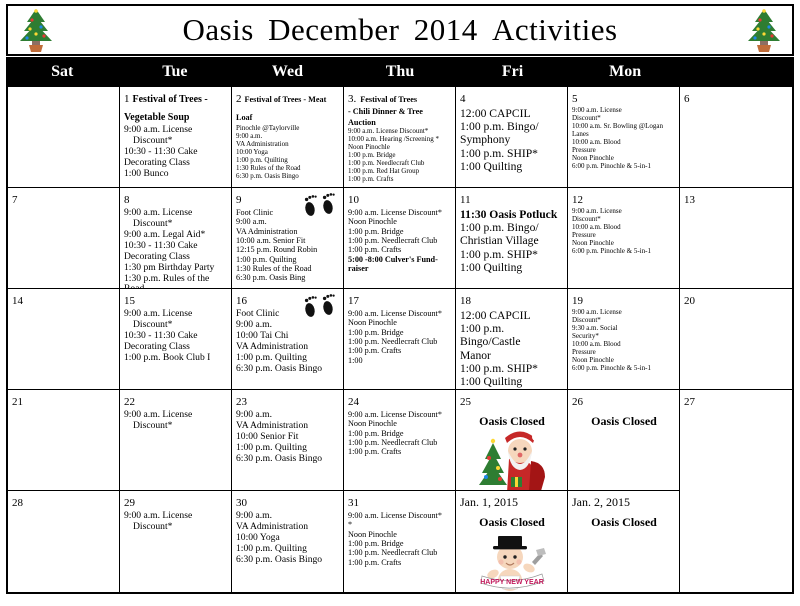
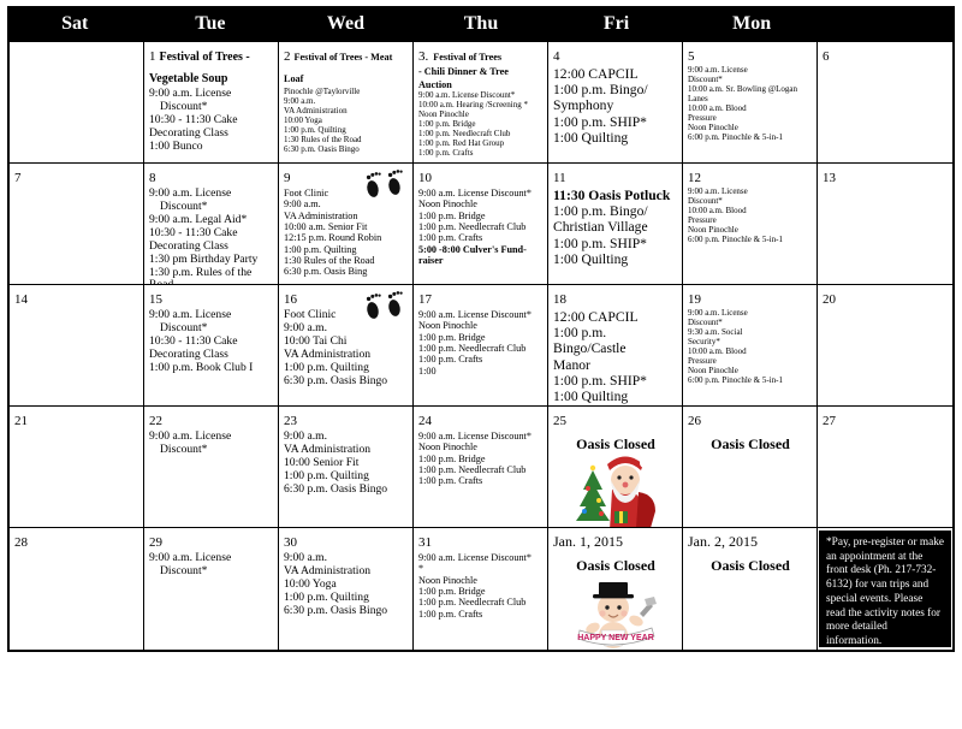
- Oasis December 2014 Activities
  Sat
  Tue
  Wed
  Thu
  Fri
  Mon
  1 Festival of Trees - Vegetable Soup
  9:00 a.m. License
  Discount*
  10:30 - 11:30 Cake
  Decorating Class
  1:00 Bunco
  2 Festival of Trees - Meat Loaf
  Pinochle @Taylorville
  9:00 a.m.
  VA Administration
  10:00 Yoga
  1:00 p.m. Quilting
  1:30 Rules of the Road
  6:30 p.m. Oasis Bingo
  3. Festival of Trees
  - Chili Dinner & Tree Auction
  9:00 a.m. License Discount*
  10:00 a.m. Hearing /Screening *
  Noon Pinochle
  1:00 p.m. Bridge
  1:00 p.m. Needlecraft Club
  1:00 p.m. Red Hat Group
  1:00 p.m. Crafts
  4
  12:00 CAPCIL
  1:00 p.m. Bingo/
  Symphony
  1:00 p.m. SHIP*
  1:00 Quilting
  5
  9:00 a.m. License
  Discount*
  10:00 a.m. Sr. Bowling @Logan
  Lanes
  10:00 a.m. Blood
  Pressure
  Noon Pinochle
  6:00 p.m. Pinochle & 5-in-1
  6
  7
  8
  9:00 a.m. License
  Discount*
  9:00 a.m. Legal Aid*
  10:30 - 11:30 Cake
  Decorating Class
  1:30 pm Birthday Party
  1:30 p.m. Rules of the
  9
  Foot Clinic
  9:00 a.m.
  VA Administration
  10:00 a.m. Senior Fit
  12:15 p.m. Round Robin
  1:00 p.m. Quilting
  1:30 Rules of the Road
  6:30 p.m. Oasis Bing
  10
  9:00 a.m. License Discount*
  Noon Pinochle
  1:00 p.m. Bridge
  1:00 p.m. Needlecraft Club
  1:00 p.m. Crafts
  5:00 -8:00 Culver's Fund-
  raiser
  11
  11:30 Oasis Potluck
  1:00 p.m. Bingo/
  Christian Village
  1:00 p.m. SHIP*
  1:00 Quilting
  12
  9:00 a.m. License
  Discount*
  10:00 a.m. Blood
  Pressure
  Noon Pinochle
  6:00 p.m. Pinochle & 5-in-1
  13
  14
  15
  9:00 a.m. License
  Discount*
  10:30 - 11:30 Cake
  Decorating Class
  1:00 p.m. Book Club I
  16
  Foot Clinic
  9:00 a.m.
  10:00 Tai Chi
  VA Administration
  1:00 p.m. Quilting
  6:30 p.m. Oasis Bingo
  17
  9:00 a.m. License Discount*
  Noon Pinochle
  1:00 p.m. Bridge
  1:00 p.m. Needlecraft Club
  1:00 p.m. Crafts
  1:00
  18
  12:00 CAPCIL
  1:00 p.m. Bingo/Castle
  Manor
  1:00 p.m. SHIP*
  1:00 Quilting
  19
  9:00 a.m. License
  Discount*
  9:30 a.m. Social
  Security*
  10:00 a.m. Blood
  Pressure
  Noon Pinochle
  6:00 p.m. Pinochle & 5-in-1
  20
  21
  22
  9:00 a.m. License
  Discount*
  23
  9:00 a.m.
  VA Administration
  10:00 Senior Fit
  1:00 p.m. Quilting
  6:30 p.m. Oasis Bingo
  24
  9:00 a.m. License Discount*
  Noon Pinochle
  1:00 p.m. Bridge
  1:00 p.m. Needlecraft Club
  1:00 p.m. Crafts
  25
  Oasis Closed
  26
  Oasis Closed
  27
  28
  29
  9:00 a.m. License
  Discount*
  30
  9:00 a.m.
  VA Administration
  10:00 Yoga
  1:00 p.m. Quilting
  6:30 p.m. Oasis Bingo
  31
  9:00 a.m. License Discount*
  *
  Noon Pinochle
  1:00 p.m. Bridge
  1:00 p.m. Needlecraft Club
  1:00 p.m. Crafts
  Jan. 1, 2015
  Oasis Closed
  Jan. 2, 2015
  Oasis Closed
+ *Pay, pre-register or make an appointment at the front desk (Ph. 217-732-6132) for van trips and special events. Please read the activity notes for more detailed information.
